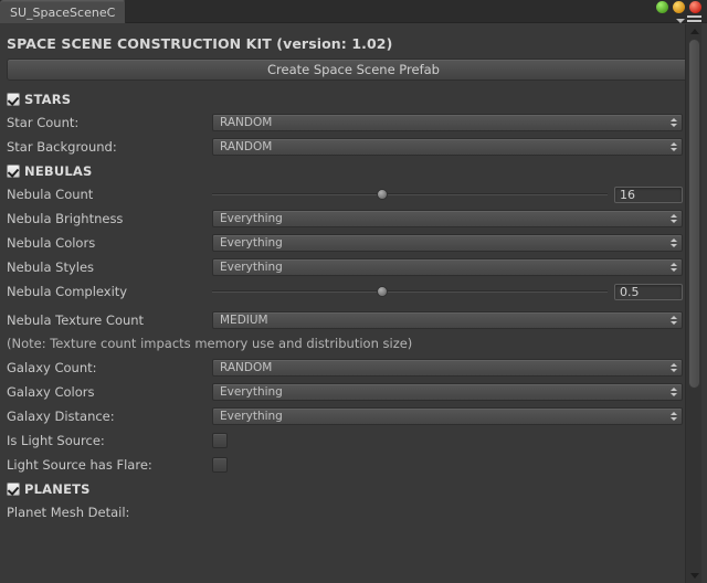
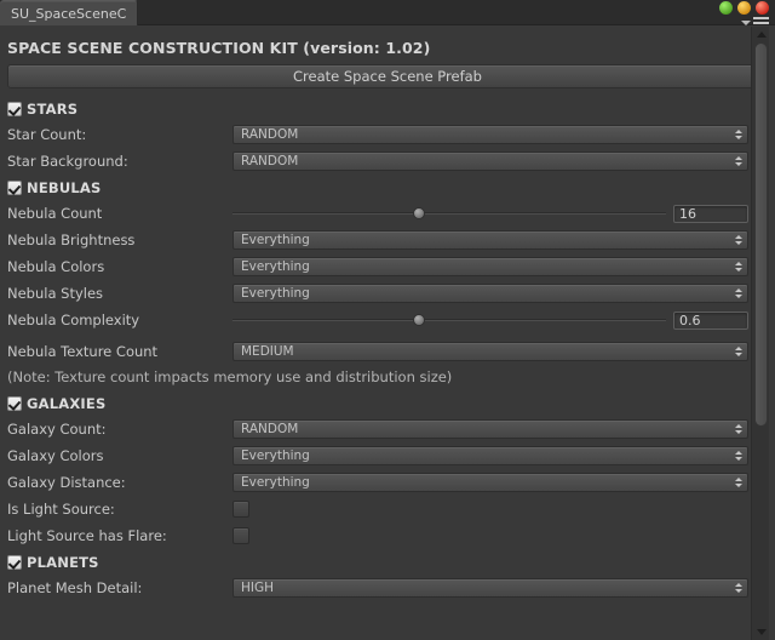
  SU_SpaceSceneC
  SPACE SCENE CONSTRUCTION KIT (version: 1.02)
  Create Space Scene Prefab
  STARS
  Star Count:
  RANDOM
  Star Background:
  RANDOM
  NEBULAS
  Nebula Count
  16
  Nebula Brightness
  Everything
  Nebula Colors
  Everything
  Nebula Styles
  Everything
  Nebula Complexity
- 0.5
+ 0.6
  Nebula Texture Count
  MEDIUM
  (Note: Texture count impacts memory use and distribution size)
+ GALAXIES
  Galaxy Count:
  RANDOM
  Galaxy Colors
  Everything
  Galaxy Distance:
  Everything
  Is Light Source:
  Light Source has Flare:
  PLANETS
  Planet Mesh Detail:
+ HIGH
